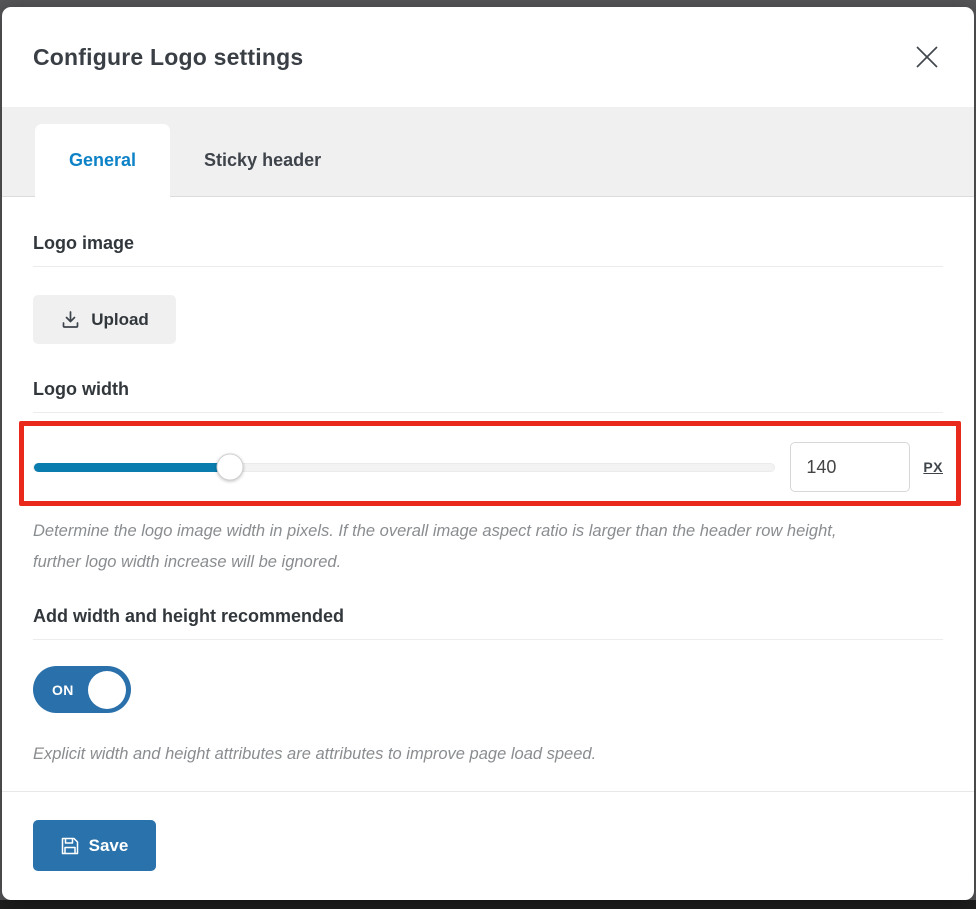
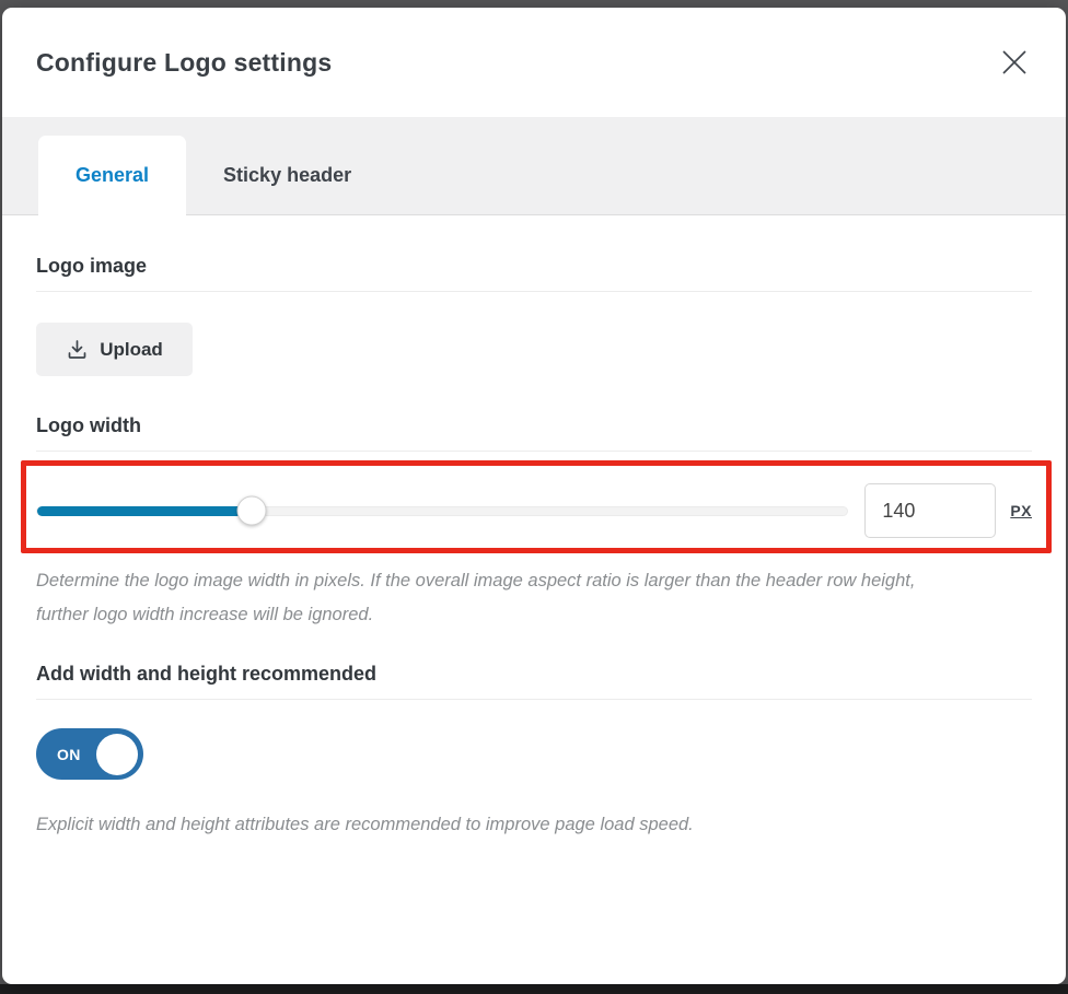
  Configure Logo settings
  General
  Sticky header
  Logo image
  Upload
  Logo width
  140
  PX
  Determine the logo image width in pixels. If the overall image aspect ratio is larger than the header row height, further logo width increase will be ignored.
  Add width and height recommended
  ON
- Explicit width and height attributes are attributes to improve page load speed.
+ Explicit width and height attributes are recommended to improve page load speed.
- Save
